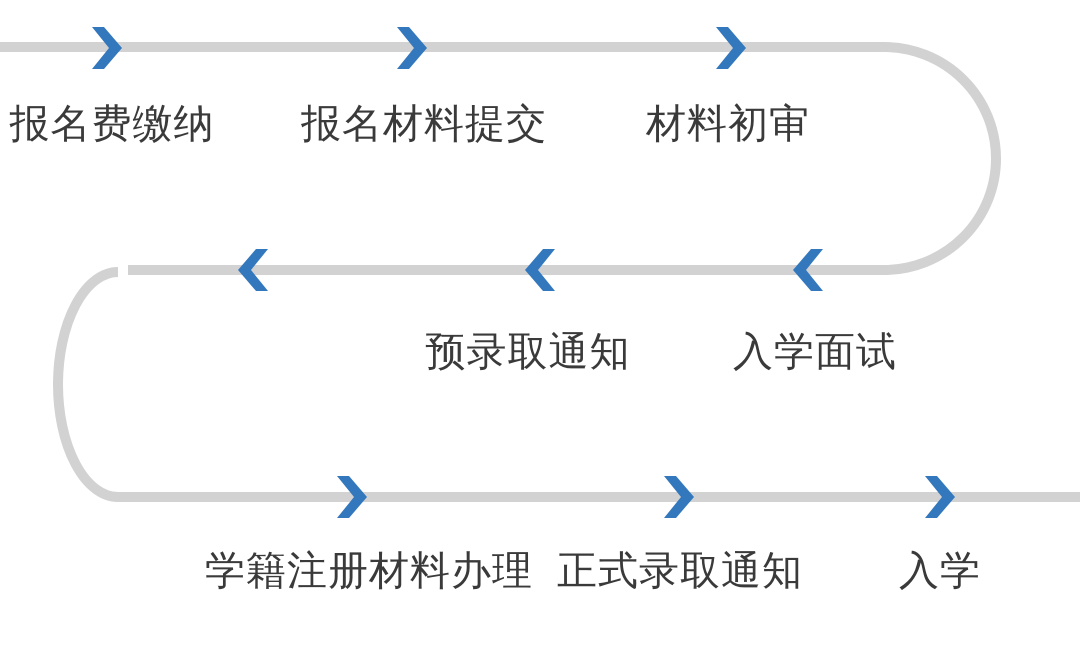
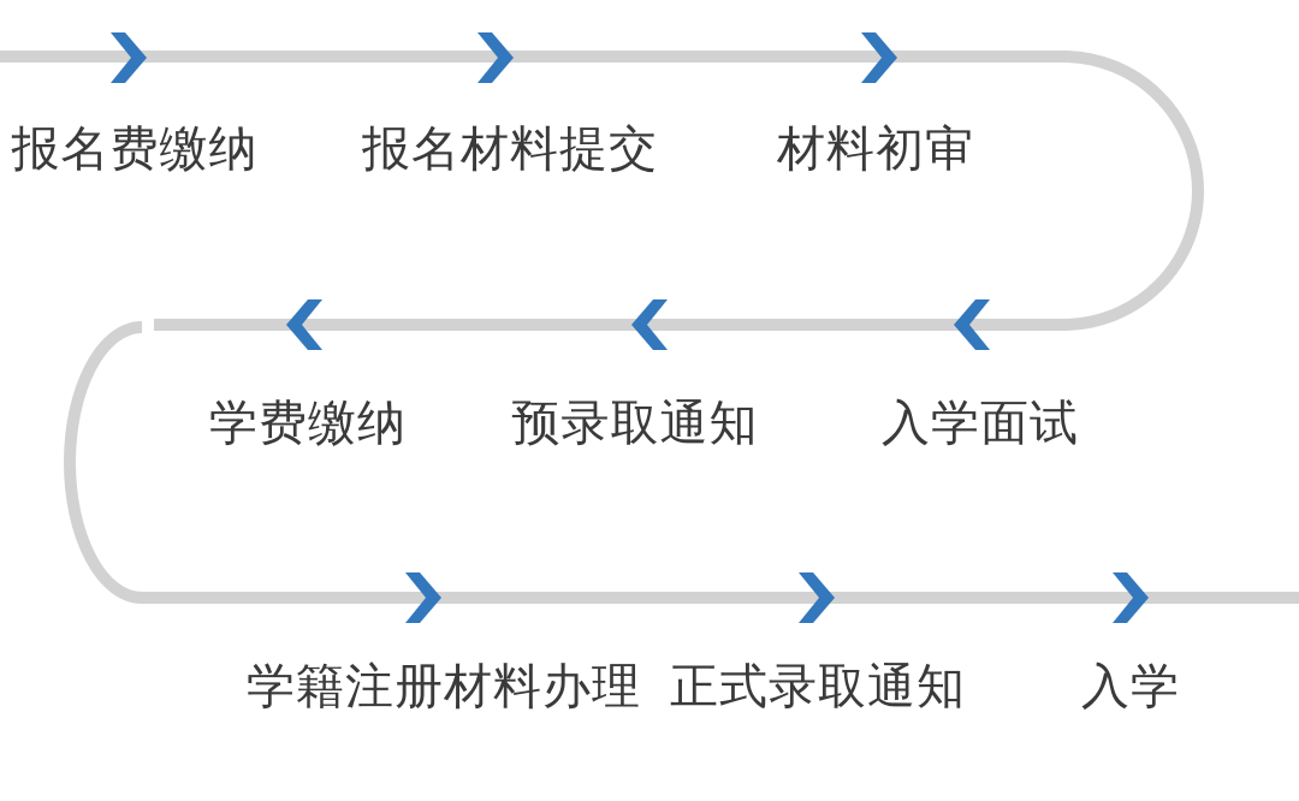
  报名费缴纳
  报名材料提交
  材料初审
+ 学费缴纳
  预录取通知
  入学面试
  学籍注册材料办理
  正式录取通知
  入学
